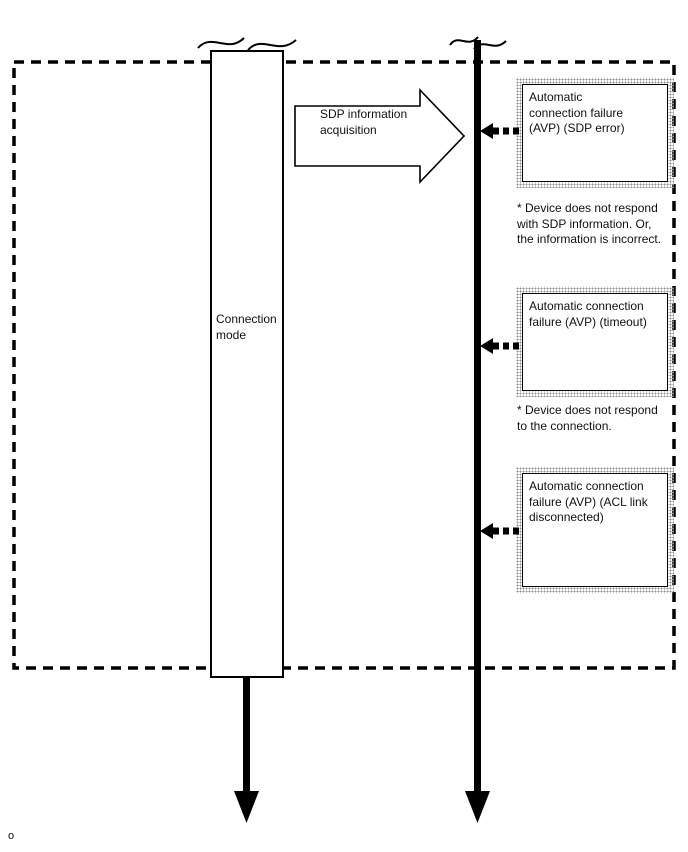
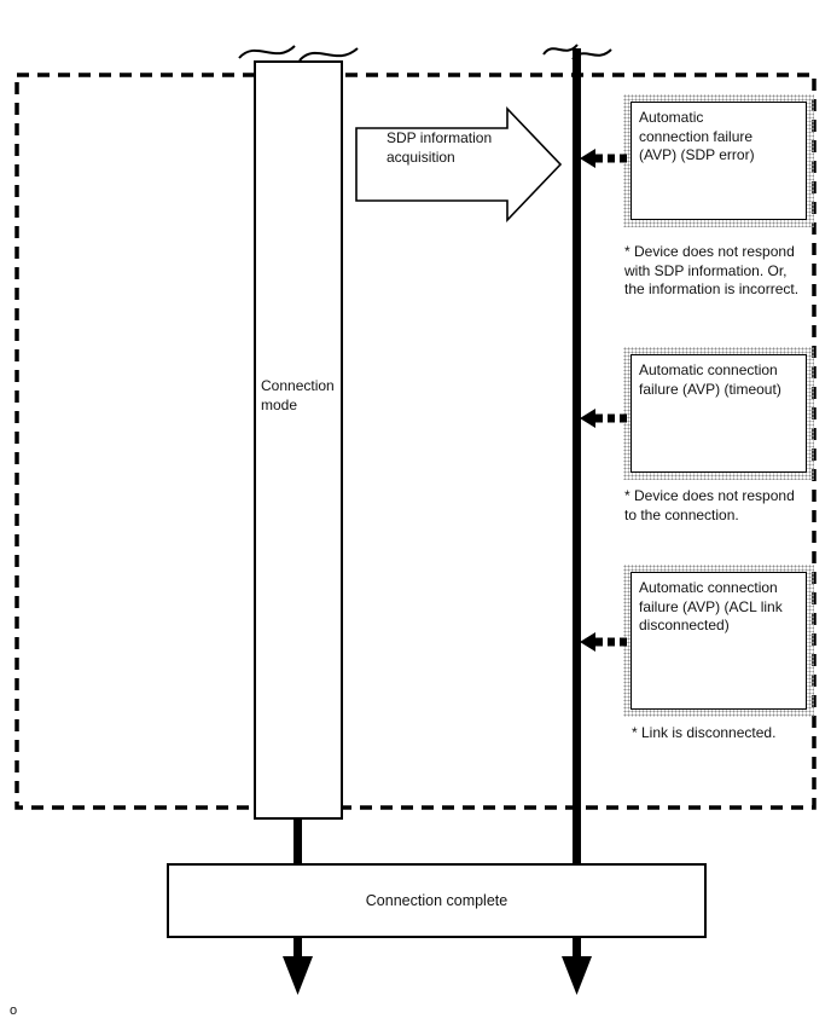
  Connection
  mode
  SDP information
  acquisition
  Automatic
  connection failure
  (AVP) (SDP error)
  * Device does not respond
  with SDP information. Or,
  the information is incorrect.
  Automatic connection
  failure (AVP) (timeout)
  * Device does not respond
  to the connection.
  Automatic connection
  failure (AVP) (ACL link
  disconnected)
+ * Link is disconnected.
+ Connection complete
  o
